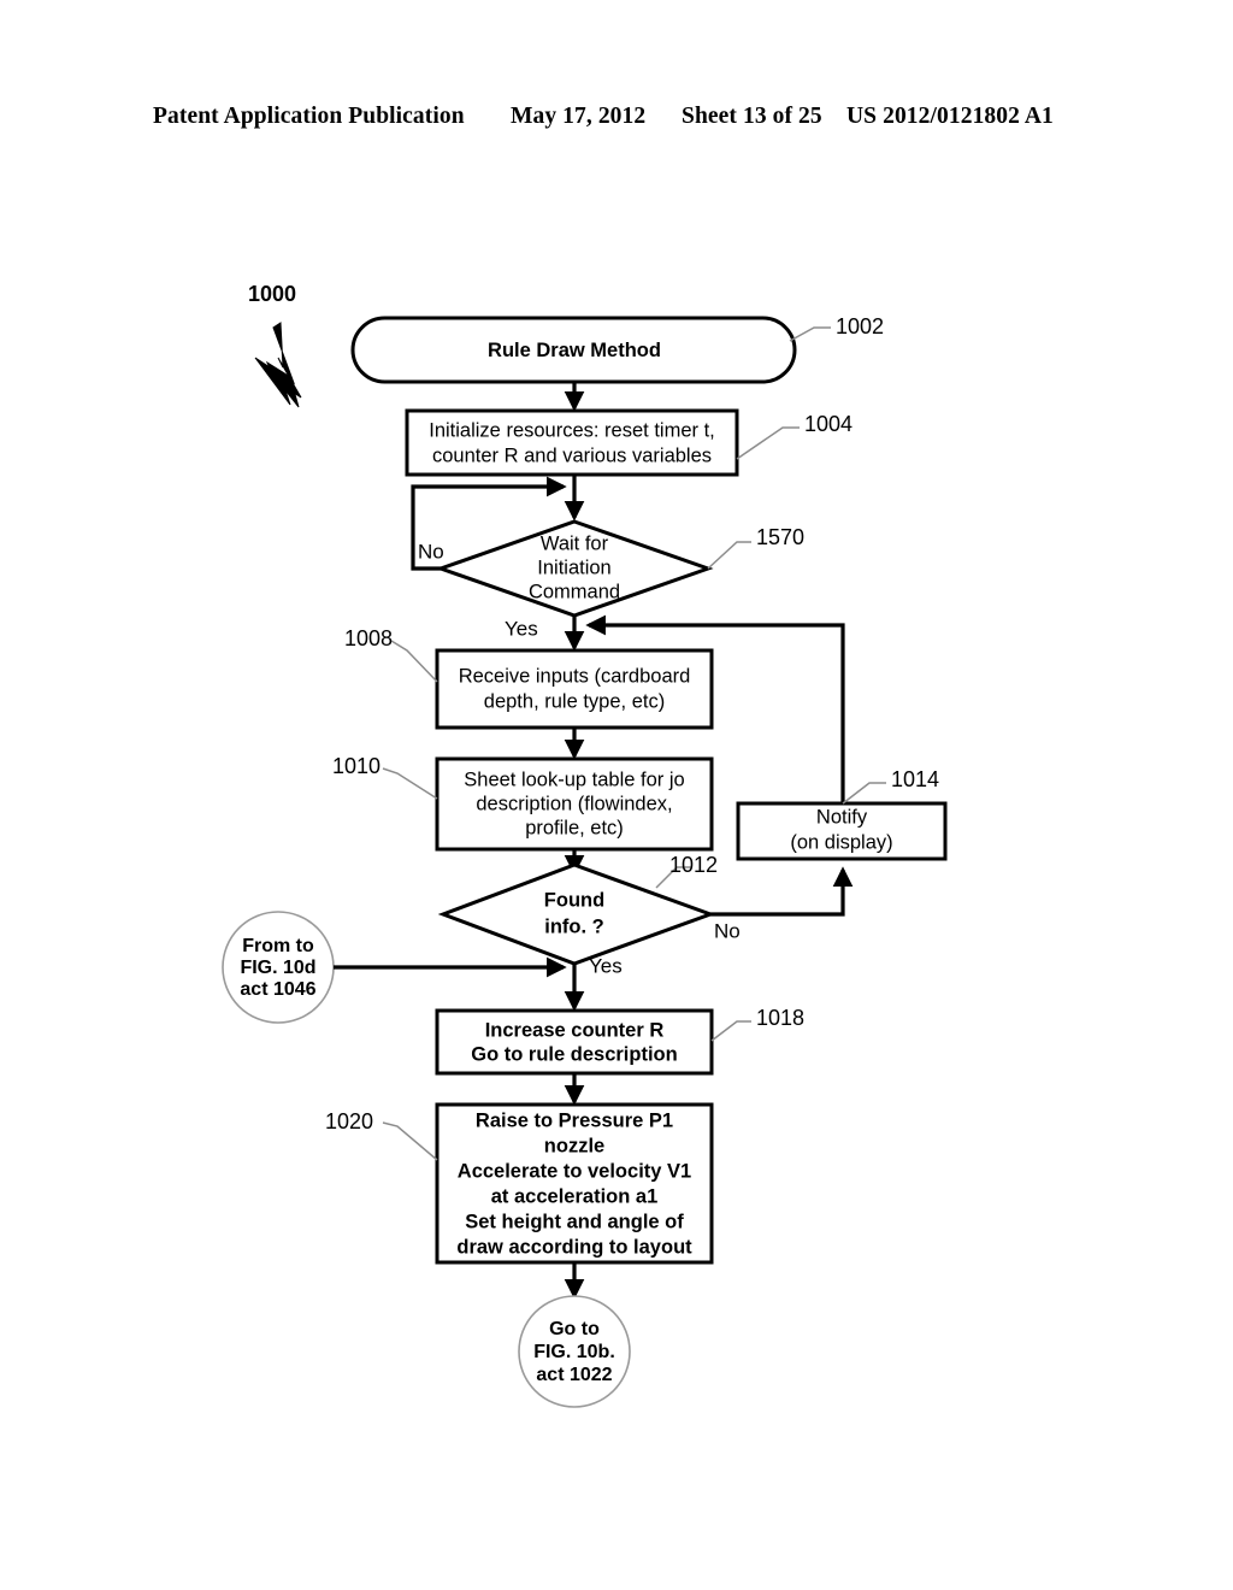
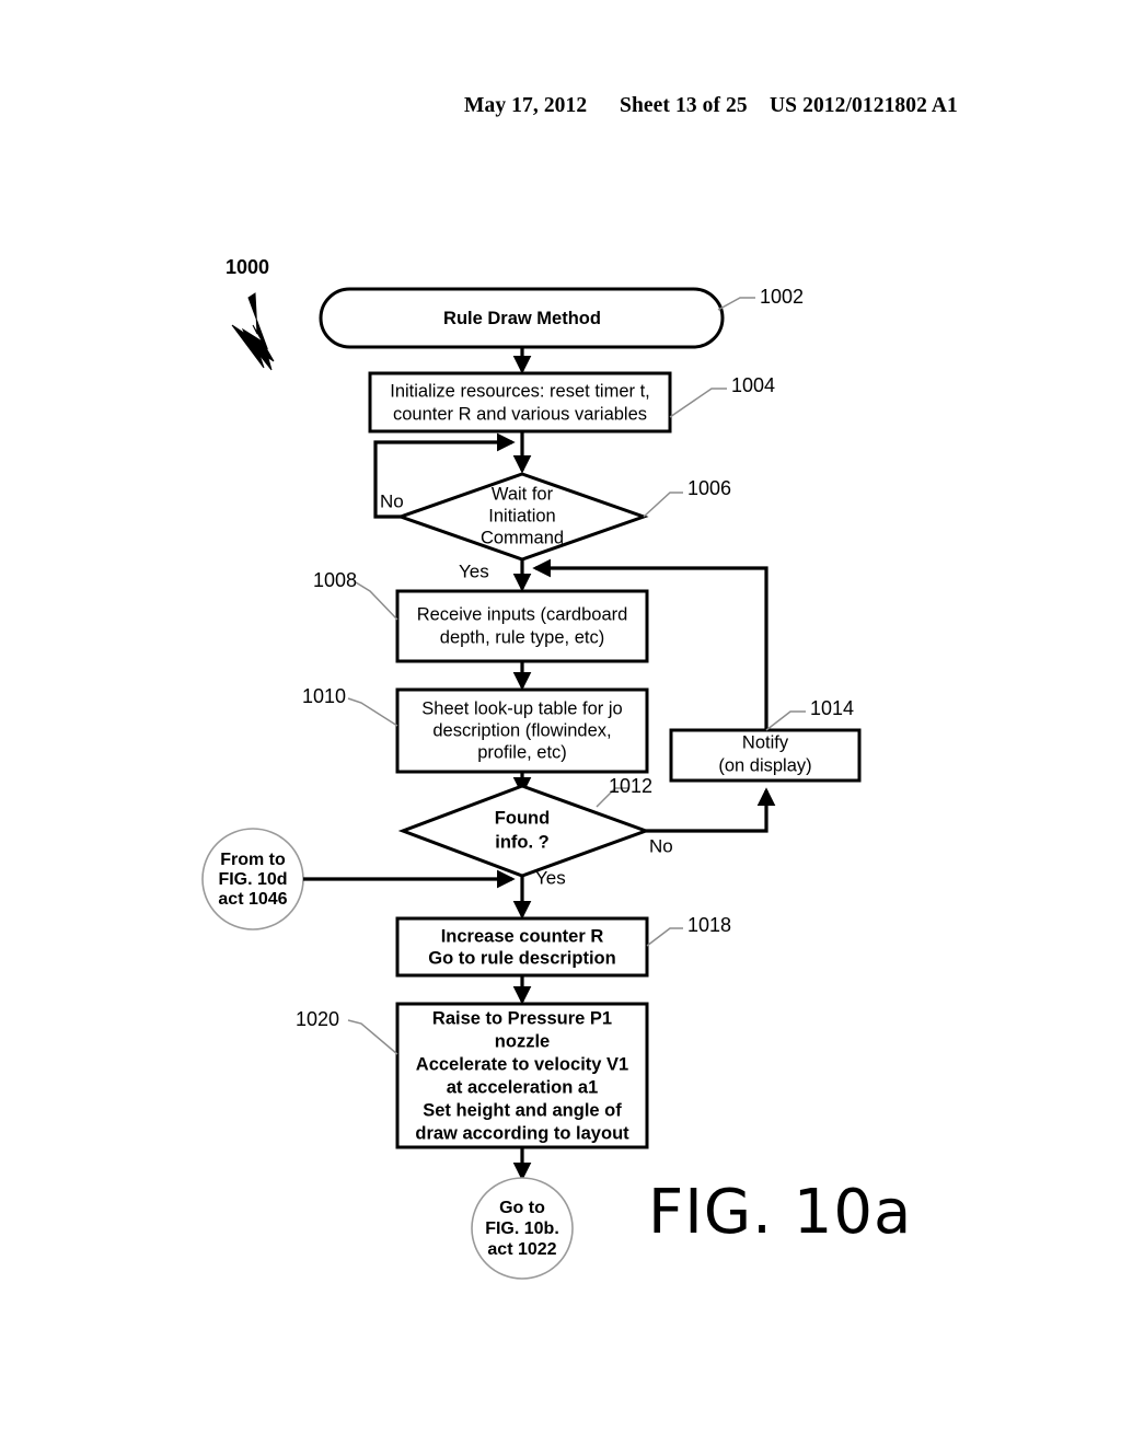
- Patent Application Publication
  May 17, 2012
  Sheet 13 of 25
  US 2012/0121802 A1
  1000
  Rule Draw Method
  1002
  Initialize resources: reset timer t,
  counter R and various variables
  1004
  No
  Wait for
  Initiation
  Command
- 1570
+ 1006
  Yes
  Receive inputs (cardboard
  depth, rule type, etc)
  1008
  Sheet look-up table for jo
  description (flowindex,
  profile, etc)
  1010
  Found
  info. ?
  1012
  No
  Notify
  (on display)
  1014
  Yes
  From to
  FIG. 10d
  act 1046
  Increase counter R
  Go to rule description
  1018
  Raise to Pressure P1
  nozzle
  Accelerate to velocity V1
  at acceleration a1
  Set height and angle of
  draw according to layout
  1020
  Go to
  FIG. 10b.
  act 1022
+ FIG. 10a
